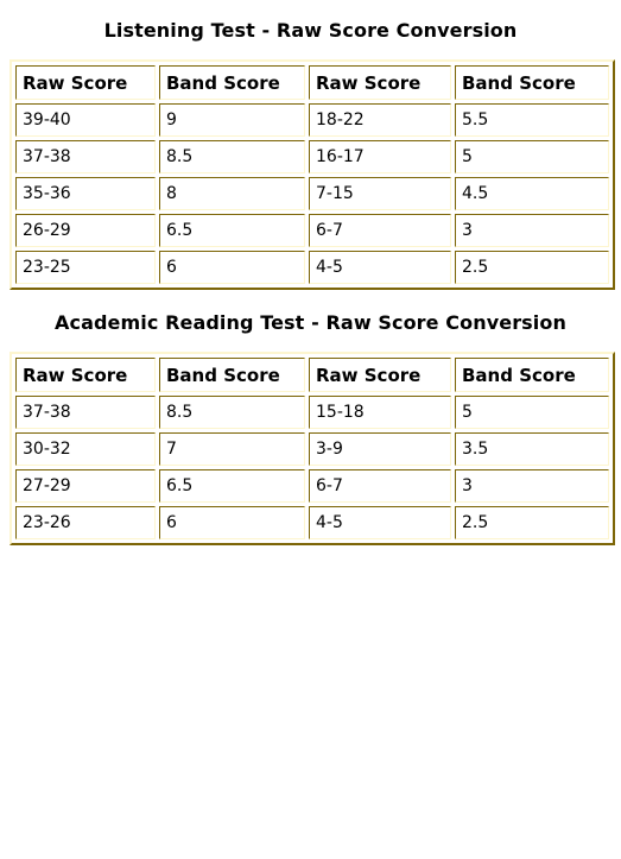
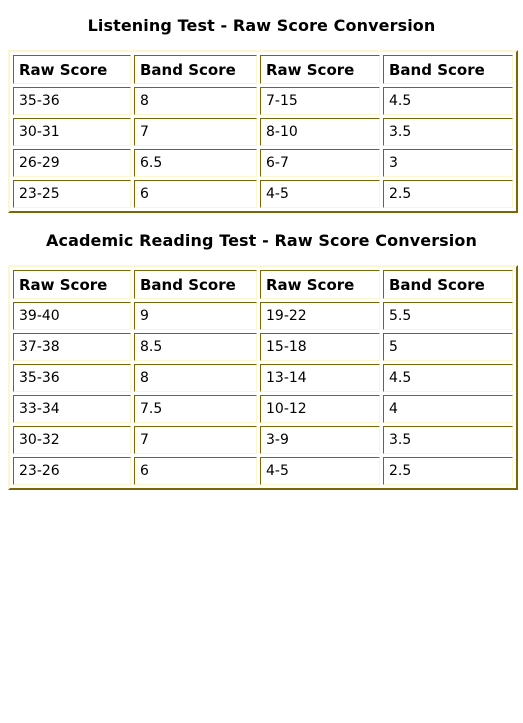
  Listening Test - Raw Score Conversion
  Raw Score	Band Score	Raw Score	Band Score
- 39-40	9	18-22	5.5
- 37-38	8.5	16-17	5
  35-36	8	7-15	4.5
+ 30-31	7	8-10	3.5
  26-29	6.5	6-7	3
  23-25	6	4-5	2.5
  Academic Reading Test - Raw Score Conversion
  Raw Score	Band Score	Raw Score	Band Score
+ 39-40	9	19-22	5.5
  37-38	8.5	15-18	5
+ 35-36	8	13-14	4.5
+ 33-34	7.5	10-12	4
  30-32	7	3-9	3.5
- 27-29	6.5	6-7	3
  23-26	6	4-5	2.5
